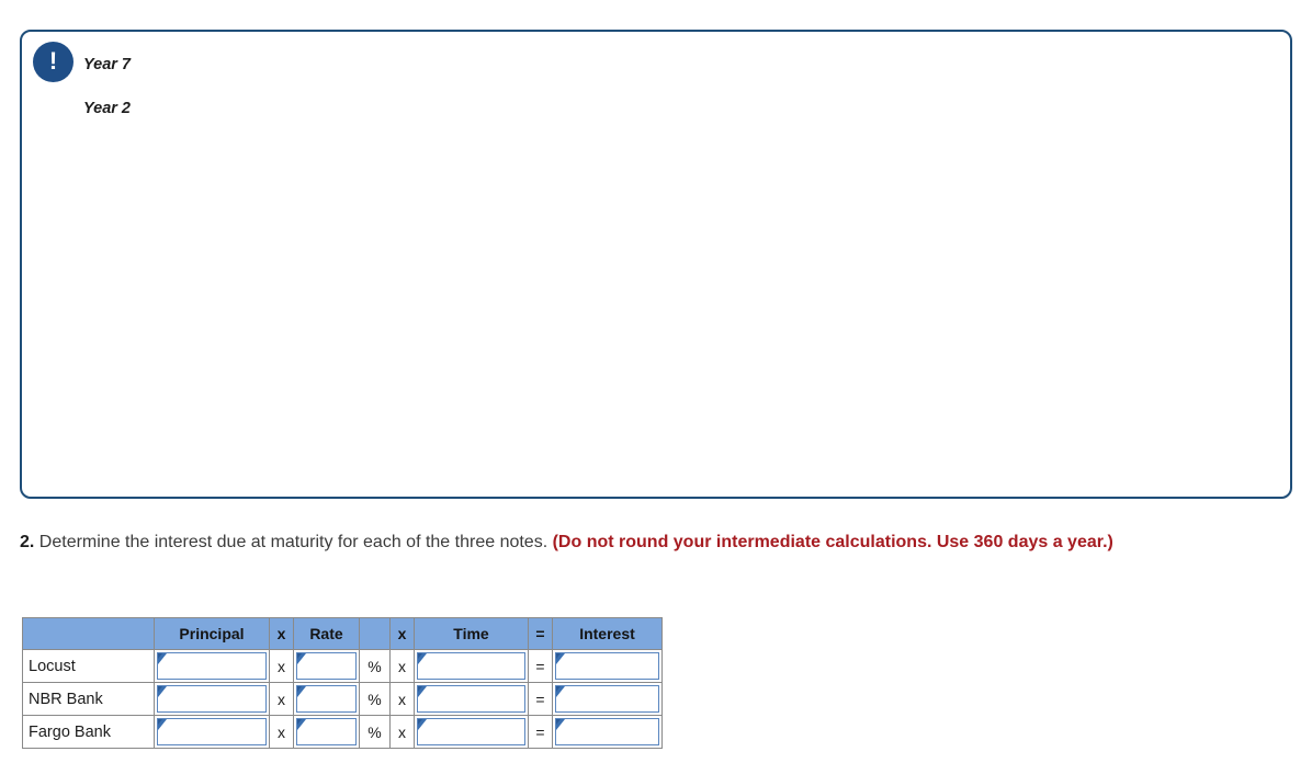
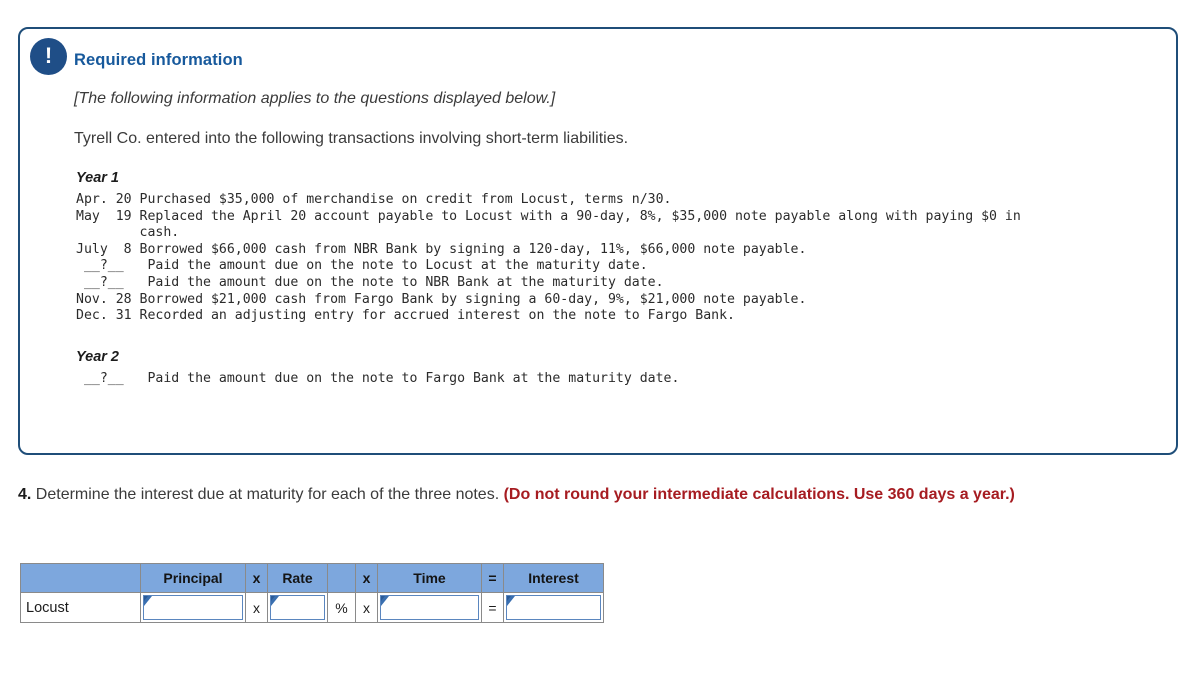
  !
+ Required information
+ [The following information applies to the questions displayed below.]
+ Tyrell Co. entered into the following transactions involving short-term liabilities.
- Year 7
+ Year 1
+ Apr. 20 Purchased $35,000 of merchandise on credit from Locust, terms n/30.
+ May 19 Replaced the April 20 account payable to Locust with a 90-day, 8%, $35,000 note payable along with paying $0 in
+ cash.
+ July 8 Borrowed $66,000 cash from NBR Bank by signing a 120-day, 11%, $66,000 note payable.
+ __?__ Paid the amount due on the note to Locust at the maturity date.
+ __?__ Paid the amount due on the note to NBR Bank at the maturity date.
+ Nov. 28 Borrowed $21,000 cash from Fargo Bank by signing a 60-day, 9%, $21,000 note payable.
+ Dec. 31 Recorded an adjusting entry for accrued interest on the note to Fargo Bank.
  Year 2
+ __?__ Paid the amount due on the note to Fargo Bank at the maturity date.
- 2. Determine the interest due at maturity for each of the three notes. (Do not round your intermediate calculations. Use 360 days a year.)
+ 4. Determine the interest due at maturity for each of the three notes. (Do not round your intermediate calculations. Use 360 days a year.)
  	Principal	x	Rate		x	Time	=	Interest
  Locust		x		%	x		=
- NBR Bank		x		%	x		=
- Fargo Bank		x		%	x		=
